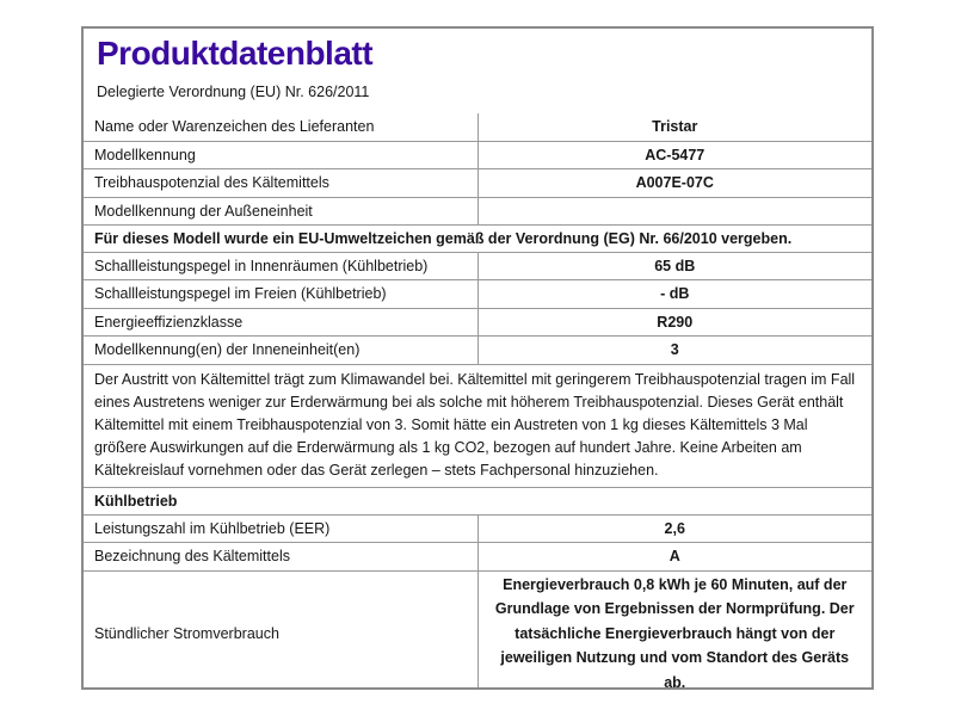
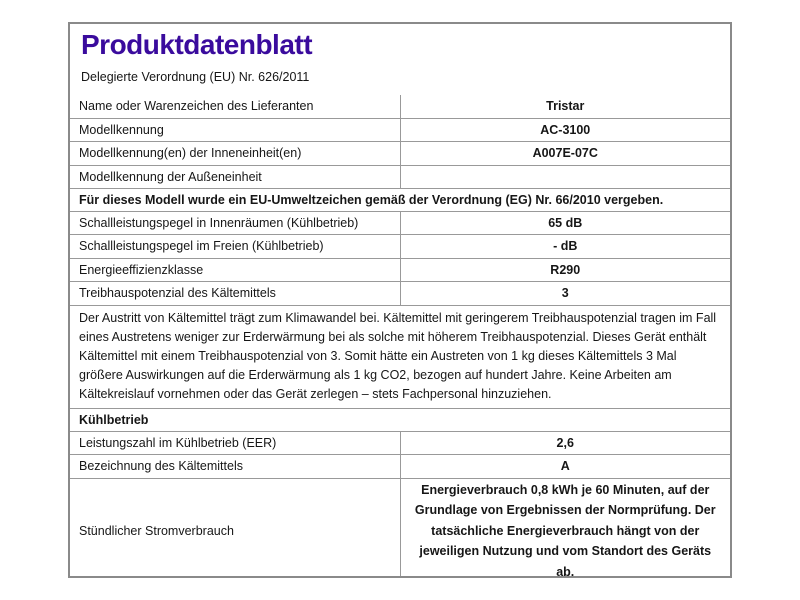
  Produktdatenblatt
  Delegierte Verordnung (EU) Nr. 626/2011
  Name oder Warenzeichen des Lieferanten	Tristar
- Modellkennung	AC-5477
+ Modellkennung	AC-3100
- Treibhauspotenzial des Kältemittels	A007E-07C
+ Modellkennung(en) der Inneneinheit(en)	A007E-07C
  Modellkennung der Außeneinheit
  Für dieses Modell wurde ein EU-Umweltzeichen gemäß der Verordnung (EG) Nr. 66/2010 vergeben.
  Schallleistungspegel in Innenräumen (Kühlbetrieb)	65 dB
  Schallleistungspegel im Freien (Kühlbetrieb)	- dB
  Energieeffizienzklasse	R290
- Modellkennung(en) der Inneneinheit(en)	3
+ Treibhauspotenzial des Kältemittels	3
  Der Austritt von Kältemittel trägt zum Klimawandel bei. Kältemittel mit geringerem Treibhauspotenzial tragen im Fall eines Austretens weniger zur Erderwärmung bei als solche mit höherem Treibhauspotenzial. Dieses Gerät enthält Kältemittel mit einem Treibhauspotenzial von 3. Somit hätte ein Austreten von 1 kg dieses Kältemittels 3 Mal größere Auswirkungen auf die Erderwärmung als 1 kg CO2, bezogen auf hundert Jahre. Keine Arbeiten am Kältekreislauf vornehmen oder das Gerät zerlegen – stets Fachpersonal hinzuziehen.
  Kühlbetrieb
  Leistungszahl im Kühlbetrieb (EER)	2,6
  Bezeichnung des Kältemittels	A
  Stündlicher Stromverbrauch	Energieverbrauch 0,8 kWh je 60 Minuten, auf der Grundlage von Ergebnissen der Normprüfung. Der tatsächliche Energieverbrauch hängt von der jeweiligen Nutzung und vom Standort des Geräts ab.
